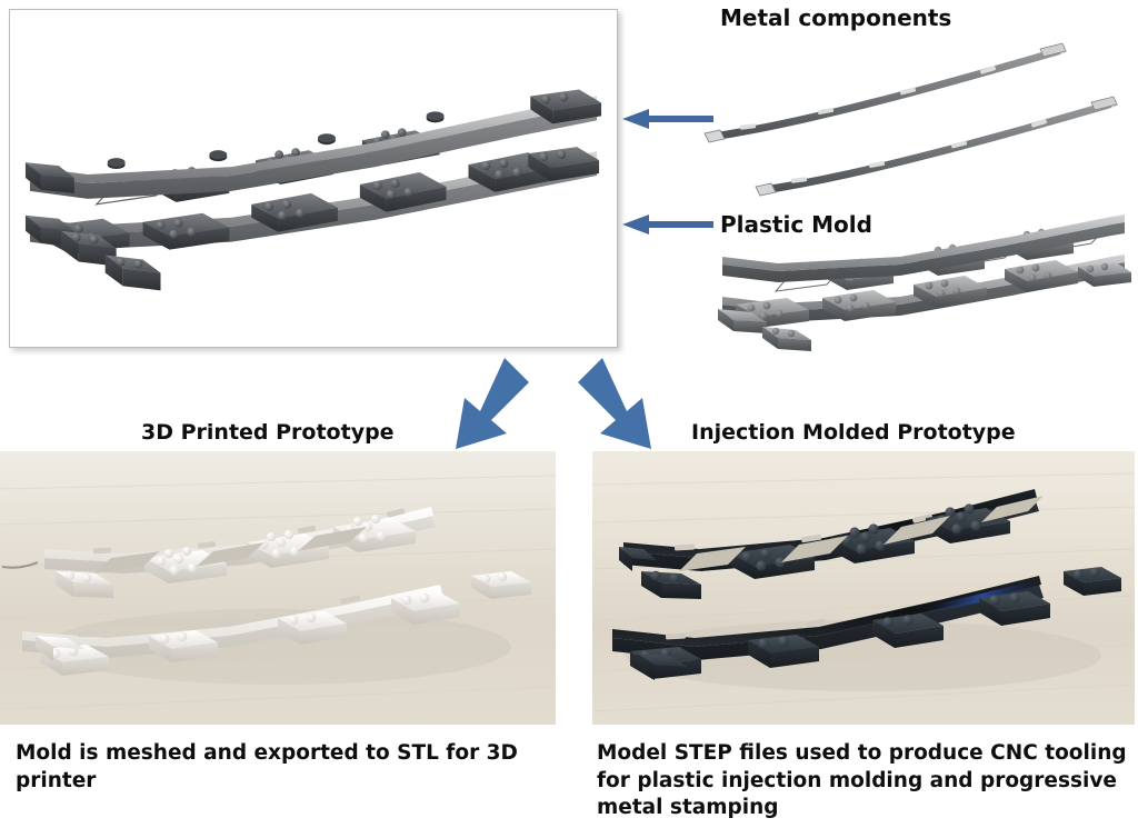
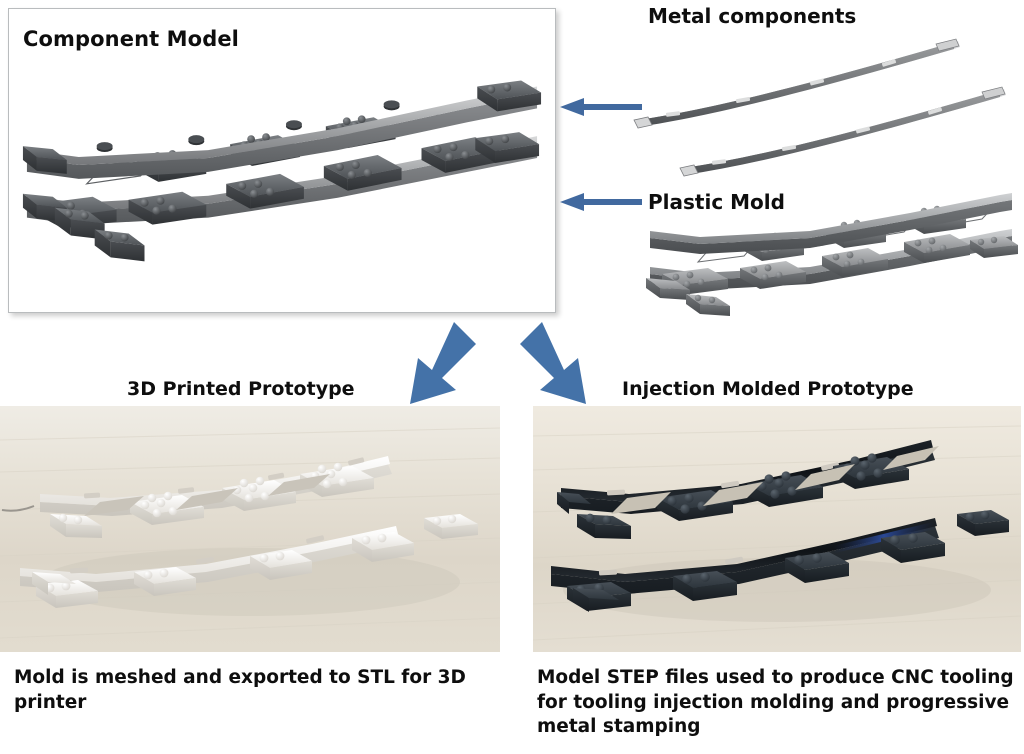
+ Component Model
  Metal components
  Plastic Mold
  3D Printed Prototype
  Mold is meshed and exported to STL for 3D printer
  Injection Molded Prototype
- Model STEP files used to produce CNC tooling for plastic injection molding and progressive metal stamping
+ Model STEP files used to produce CNC tooling for tooling injection molding and progressive metal stamping
